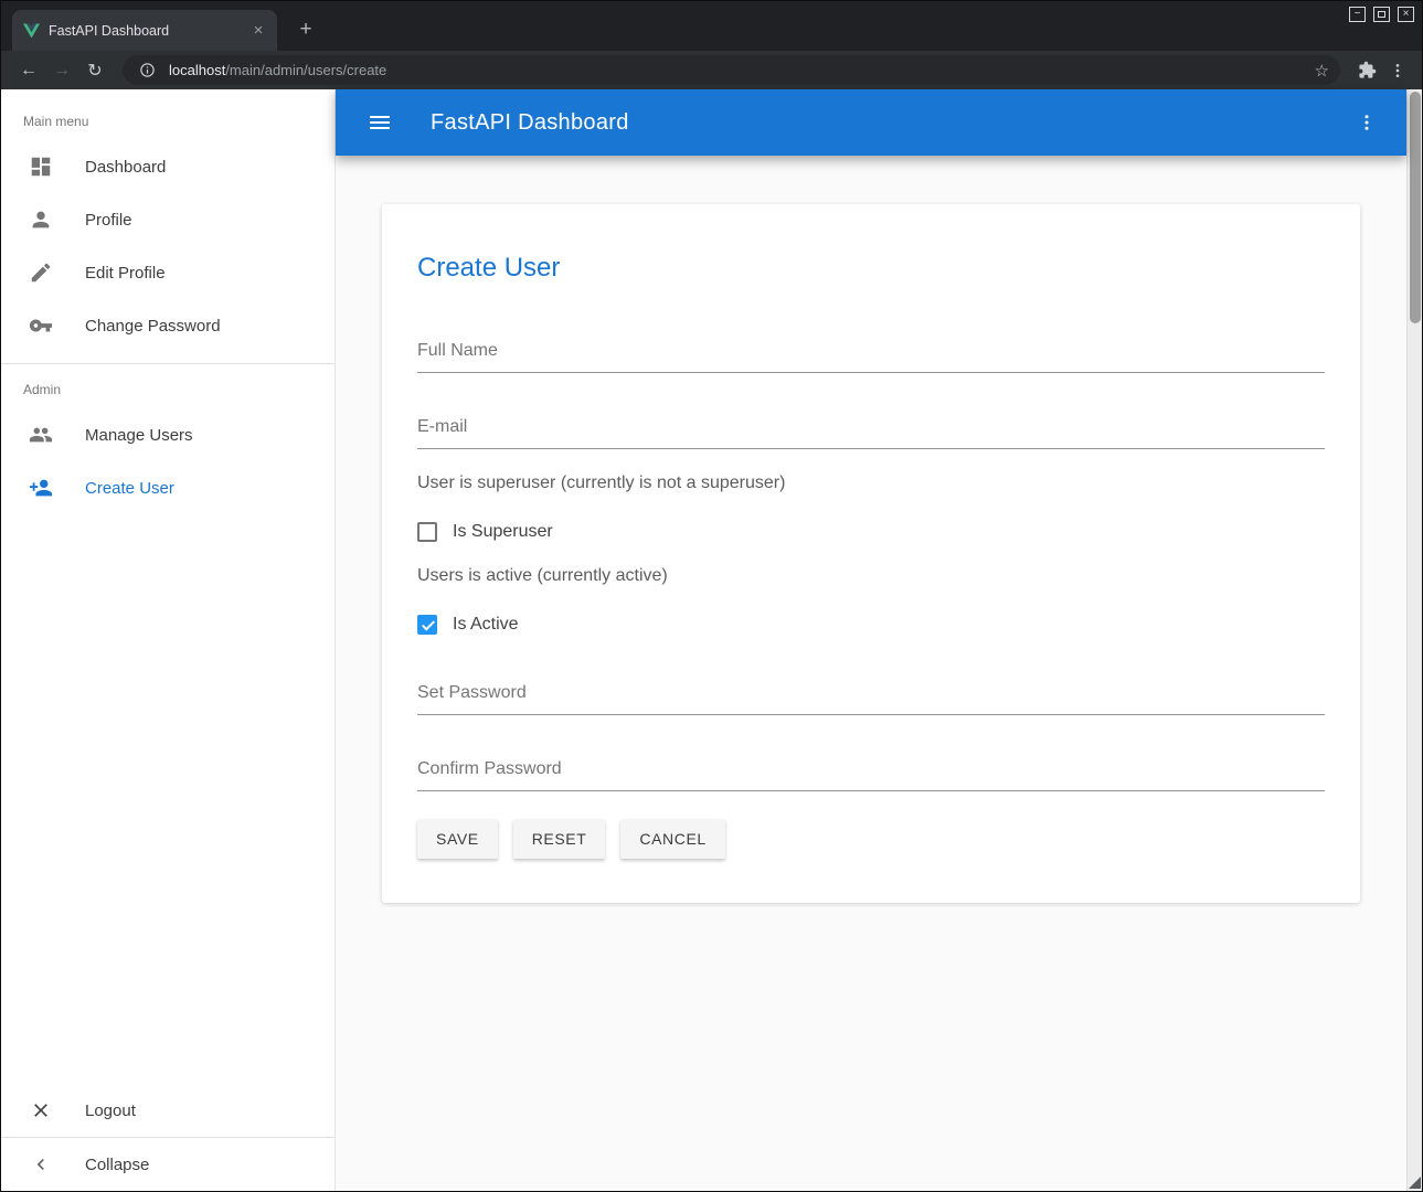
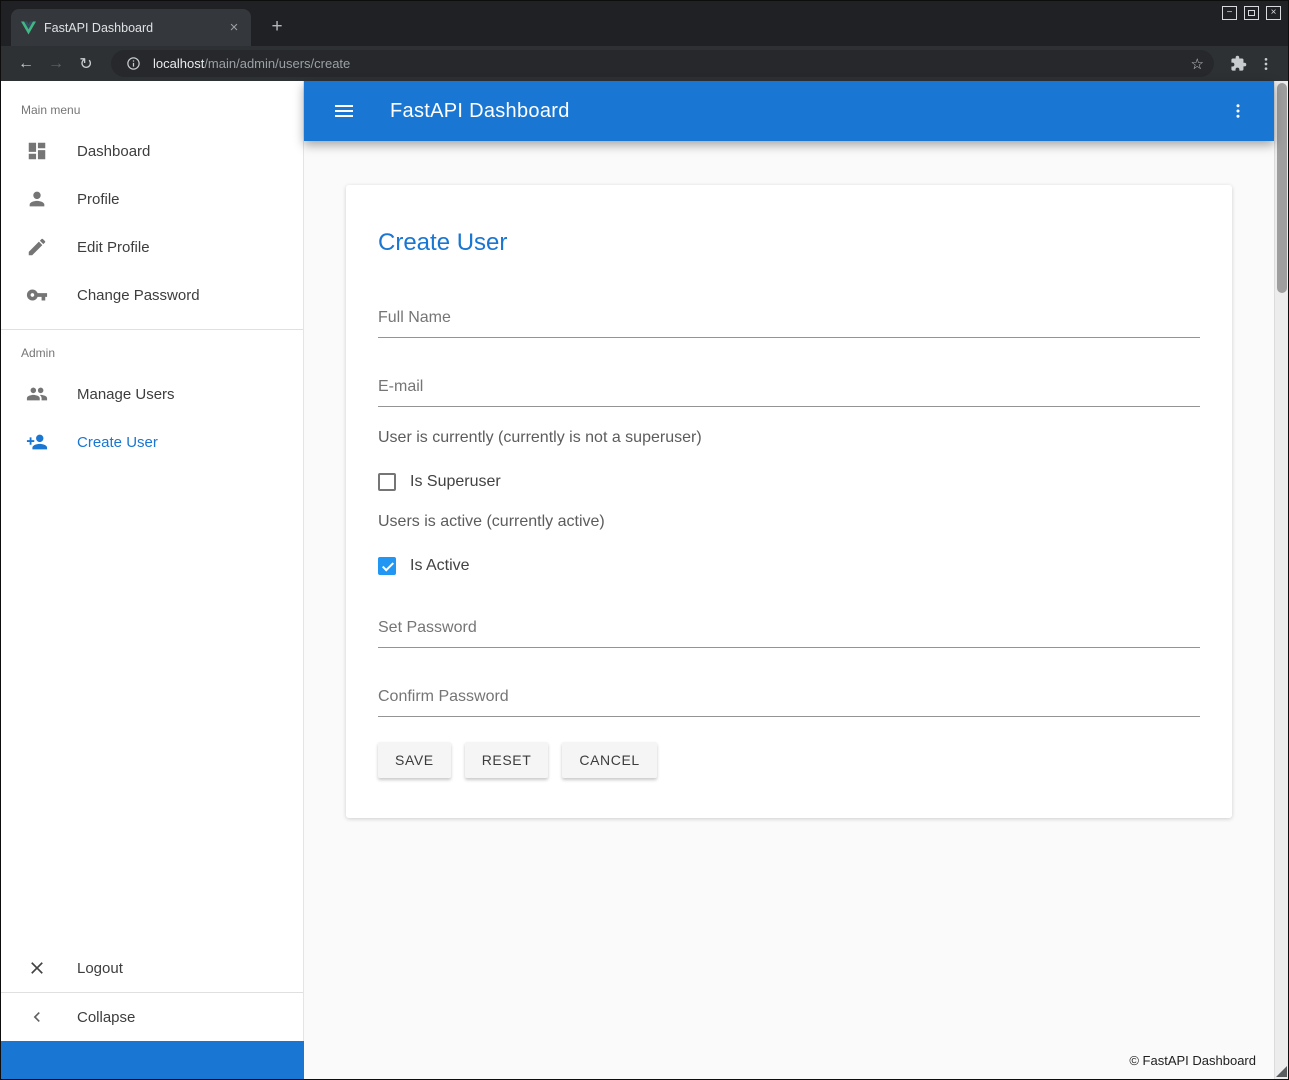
  FastAPI Dashboard
  ×
  +
  −
  ×
  ←
  →
  ↻
  localhost/main/admin/users/create
  ☆
  Main menu
  Dashboard
  Profile
  Edit Profile
  Change Password
  Admin
  Manage Users
  Create User
  Logout
  Collapse
  FastAPI Dashboard
  Create User
  Full Name
  E-mail
- User is superuser (currently is not a superuser)
+ User is currently (currently is not a superuser)
  Is Superuser
  Users is active (currently active)
  Is Active
  Set Password
  Confirm Password
  SAVE
  RESET
  CANCEL
+ © FastAPI Dashboard
